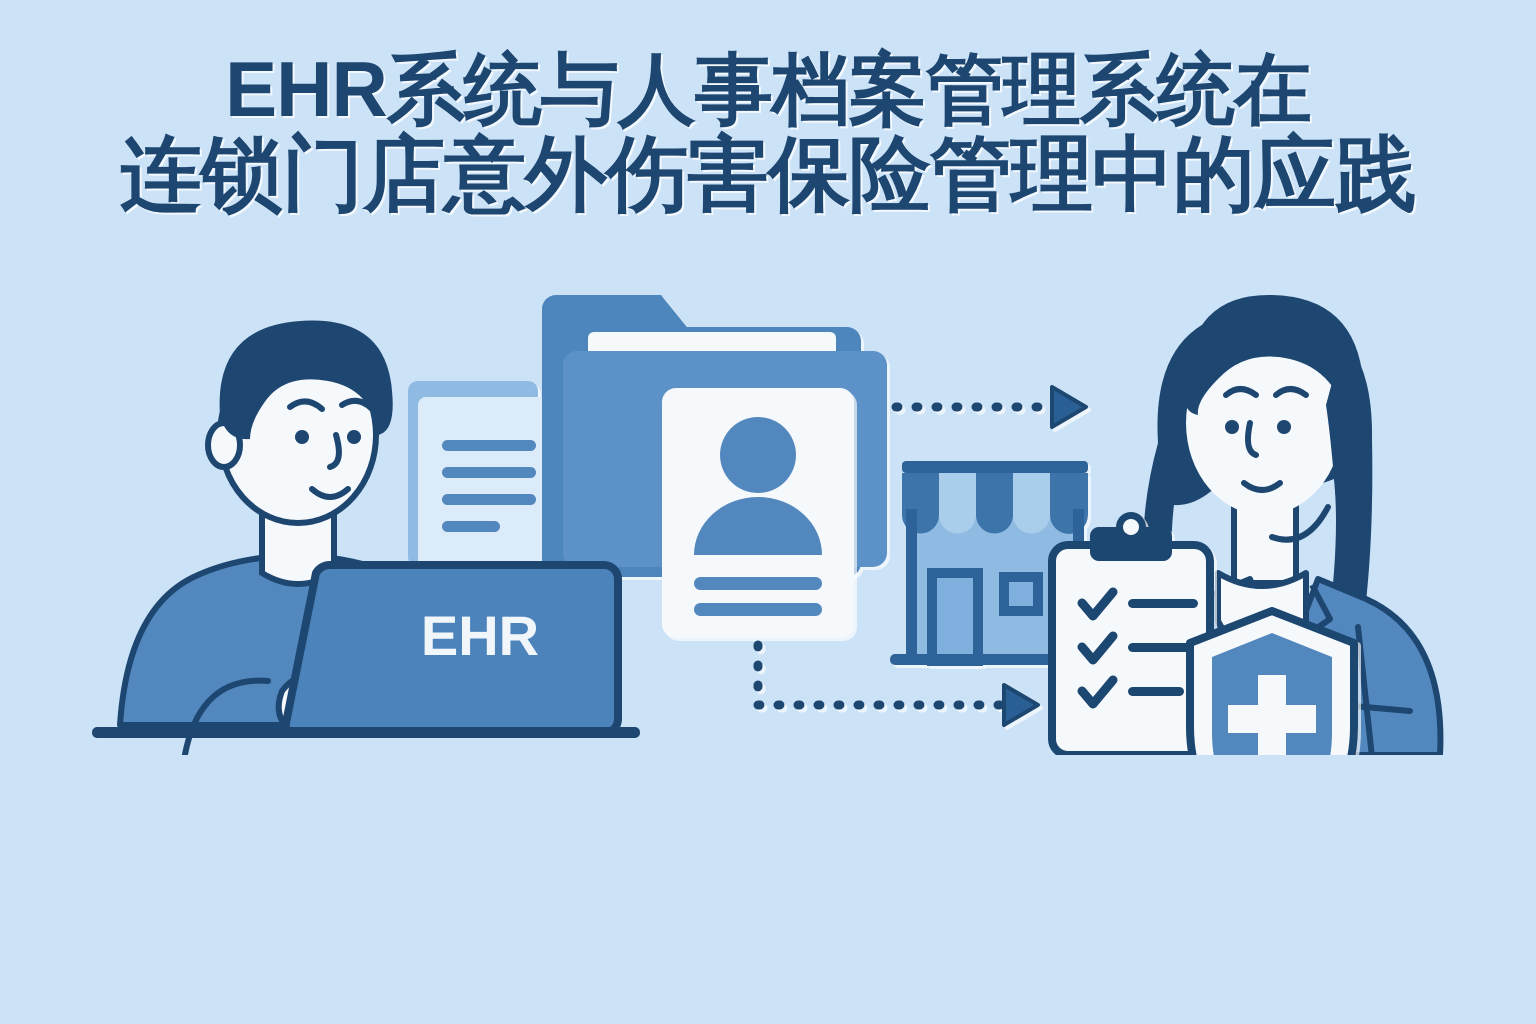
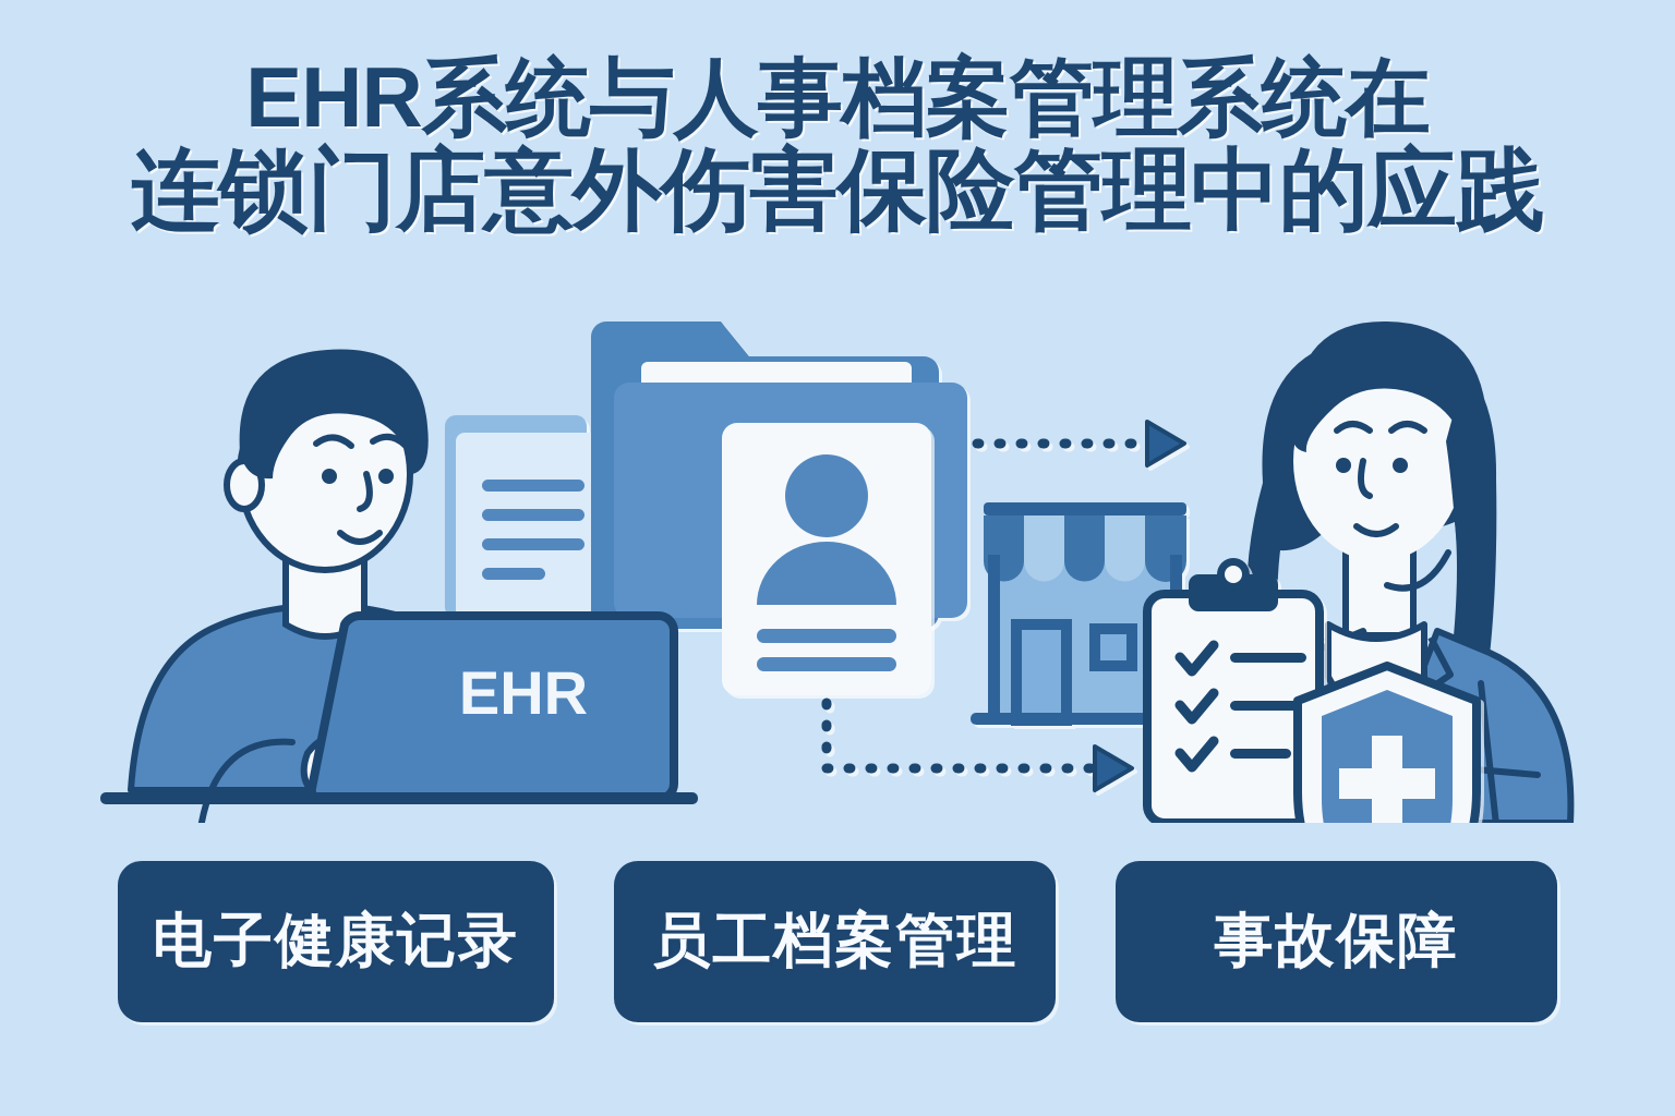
  EHR系统与人事档案管理系统在
  连锁门店意外伤害保险管理中的应践
  EHR
+ 电子健康记录
+ 员工档案管理
+ 事故保障
